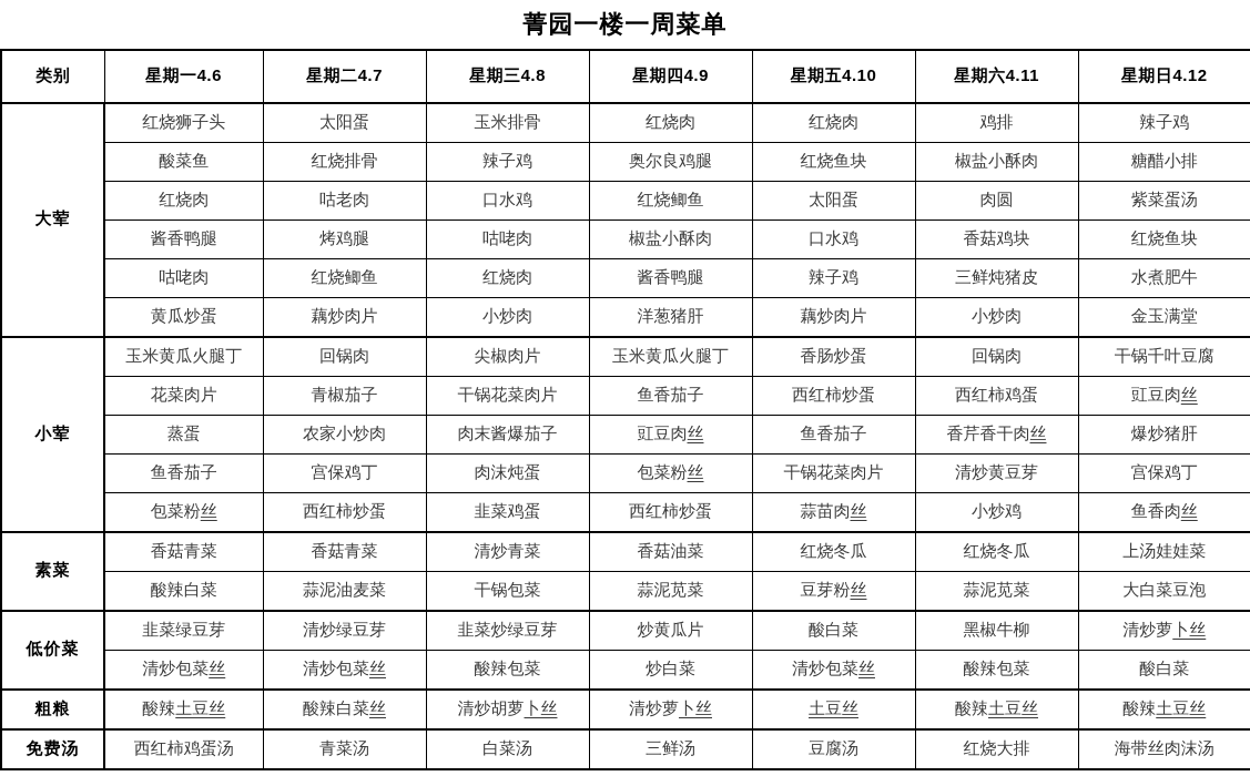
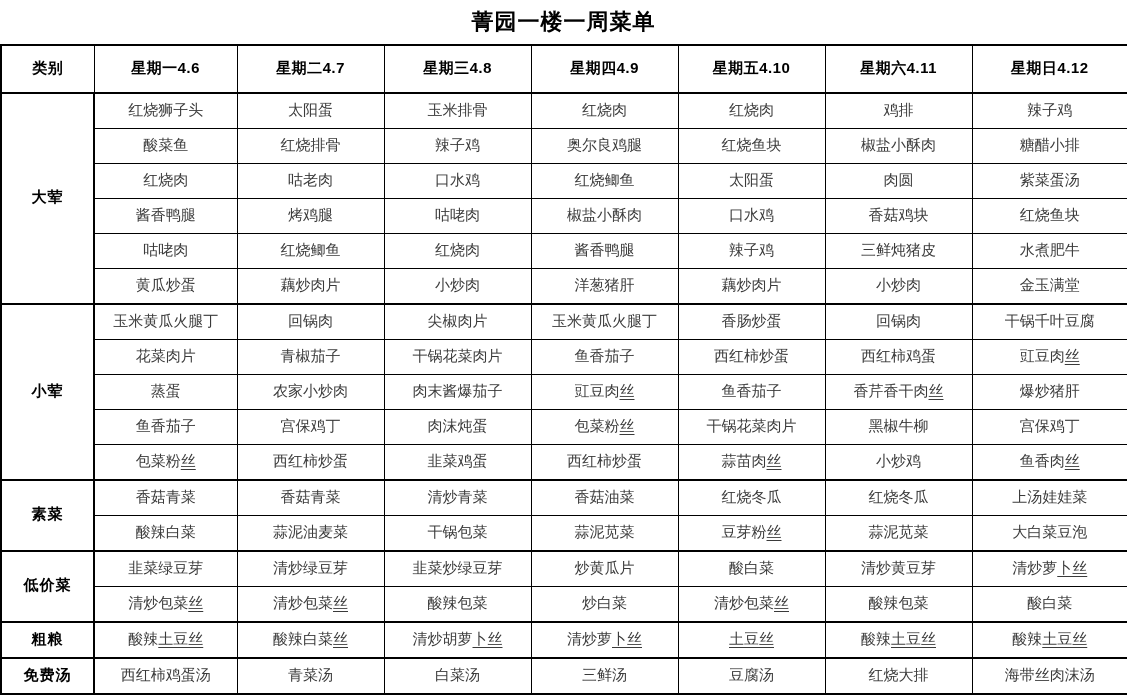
  菁园一楼一周菜单
  类别	星期一4.6	星期二4.7	星期三4.8	星期四4.9	星期五4.10	星期六4.11	星期日4.12
  大荤	红烧狮子头	太阳蛋	玉米排骨	红烧肉	红烧肉	鸡排	辣子鸡
  酸菜鱼	红烧排骨	辣子鸡	奥尔良鸡腿	红烧鱼块	椒盐小酥肉	糖醋小排
  红烧肉	咕老肉	口水鸡	红烧鲫鱼	太阳蛋	肉圆	紫菜蛋汤
  酱香鸭腿	烤鸡腿	咕咾肉	椒盐小酥肉	口水鸡	香菇鸡块	红烧鱼块
  咕咾肉	红烧鲫鱼	红烧肉	酱香鸭腿	辣子鸡	三鲜炖猪皮	水煮肥牛
  黄瓜炒蛋	藕炒肉片	小炒肉	洋葱猪肝	藕炒肉片	小炒肉	金玉满堂
  小荤	玉米黄瓜火腿丁	回锅肉	尖椒肉片	玉米黄瓜火腿丁	香肠炒蛋	回锅肉	干锅千叶豆腐
  花菜肉片	青椒茄子	干锅花菜肉片	鱼香茄子	西红柿炒蛋	西红柿鸡蛋	豇豆肉丝
  蒸蛋	农家小炒肉	肉末酱爆茄子	豇豆肉丝	鱼香茄子	香芹香干肉丝	爆炒猪肝
- 鱼香茄子	宫保鸡丁	肉沫炖蛋	包菜粉丝	干锅花菜肉片	清炒黄豆芽	宫保鸡丁
+ 鱼香茄子	宫保鸡丁	肉沫炖蛋	包菜粉丝	干锅花菜肉片	黑椒牛柳	宫保鸡丁
  包菜粉丝	西红柿炒蛋	韭菜鸡蛋	西红柿炒蛋	蒜苗肉丝	小炒鸡	鱼香肉丝
  素菜	香菇青菜	香菇青菜	清炒青菜	香菇油菜	红烧冬瓜	红烧冬瓜	上汤娃娃菜
  酸辣白菜	蒜泥油麦菜	干锅包菜	蒜泥苋菜	豆芽粉丝	蒜泥苋菜	大白菜豆泡
- 低价菜	韭菜绿豆芽	清炒绿豆芽	韭菜炒绿豆芽	炒黄瓜片	酸白菜	黑椒牛柳	清炒萝卜丝
+ 低价菜	韭菜绿豆芽	清炒绿豆芽	韭菜炒绿豆芽	炒黄瓜片	酸白菜	清炒黄豆芽	清炒萝卜丝
  清炒包菜丝	清炒包菜丝	酸辣包菜	炒白菜	清炒包菜丝	酸辣包菜	酸白菜
  粗粮	酸辣土豆丝	酸辣白菜丝	清炒胡萝卜丝	清炒萝卜丝	土豆丝	酸辣土豆丝	酸辣土豆丝
  免费汤	西红柿鸡蛋汤	青菜汤	白菜汤	三鲜汤	豆腐汤	红烧大排	海带丝肉沫汤
